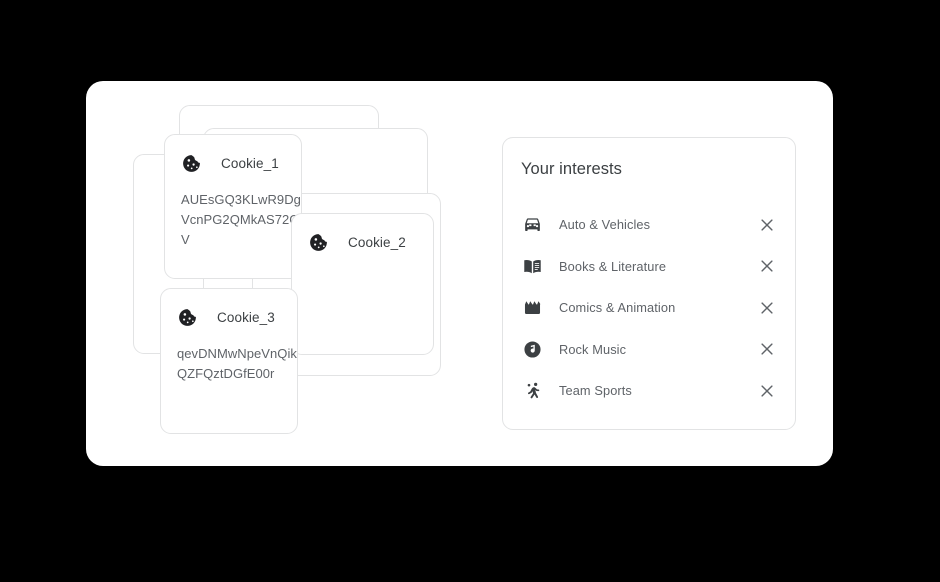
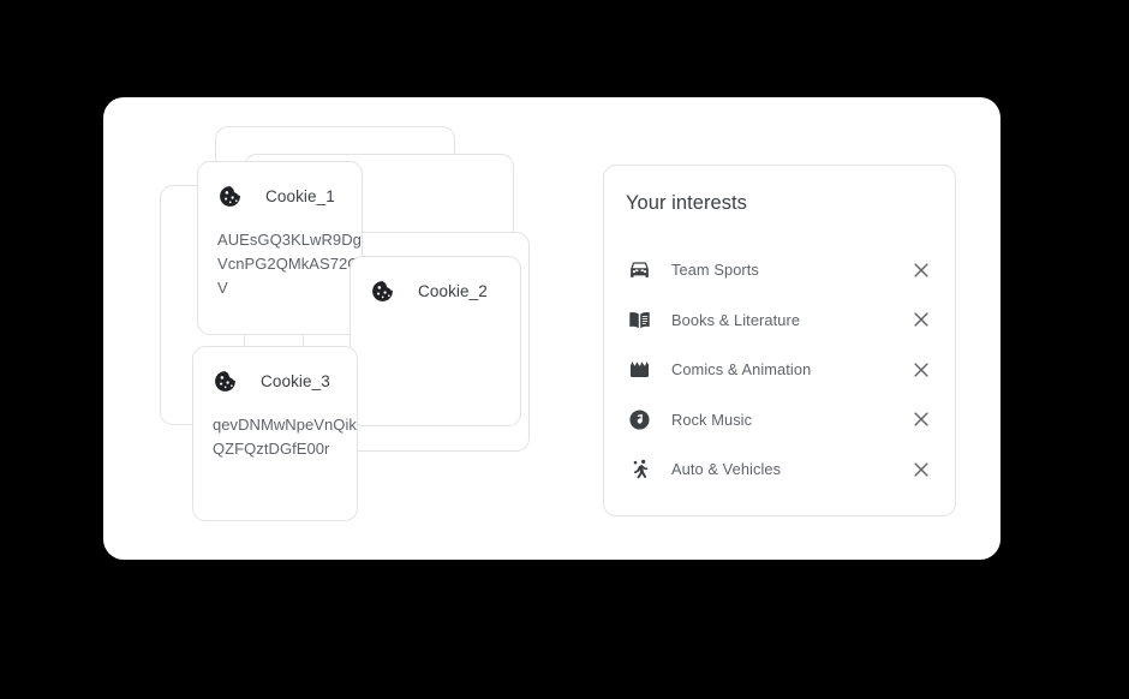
  Cookie_1
  AUEsGQ3KLwR9DgVcnPG2QMkAS72V
  Cookie_2
  Cookie_3
  qevDNMwNpeVnQikQZFQztDGfE00r
  Your interests
- Auto & Vehicles
+ Team Sports
  Books & Literature
  Comics & Animation
  Rock Music
- Team Sports
+ Auto & Vehicles
